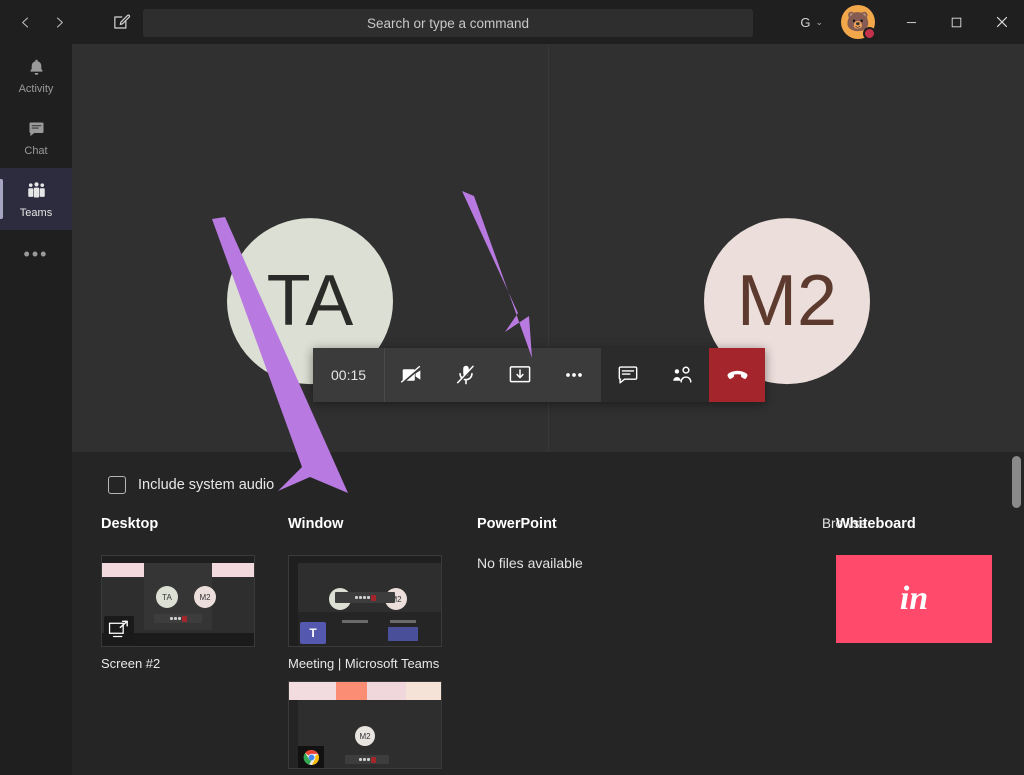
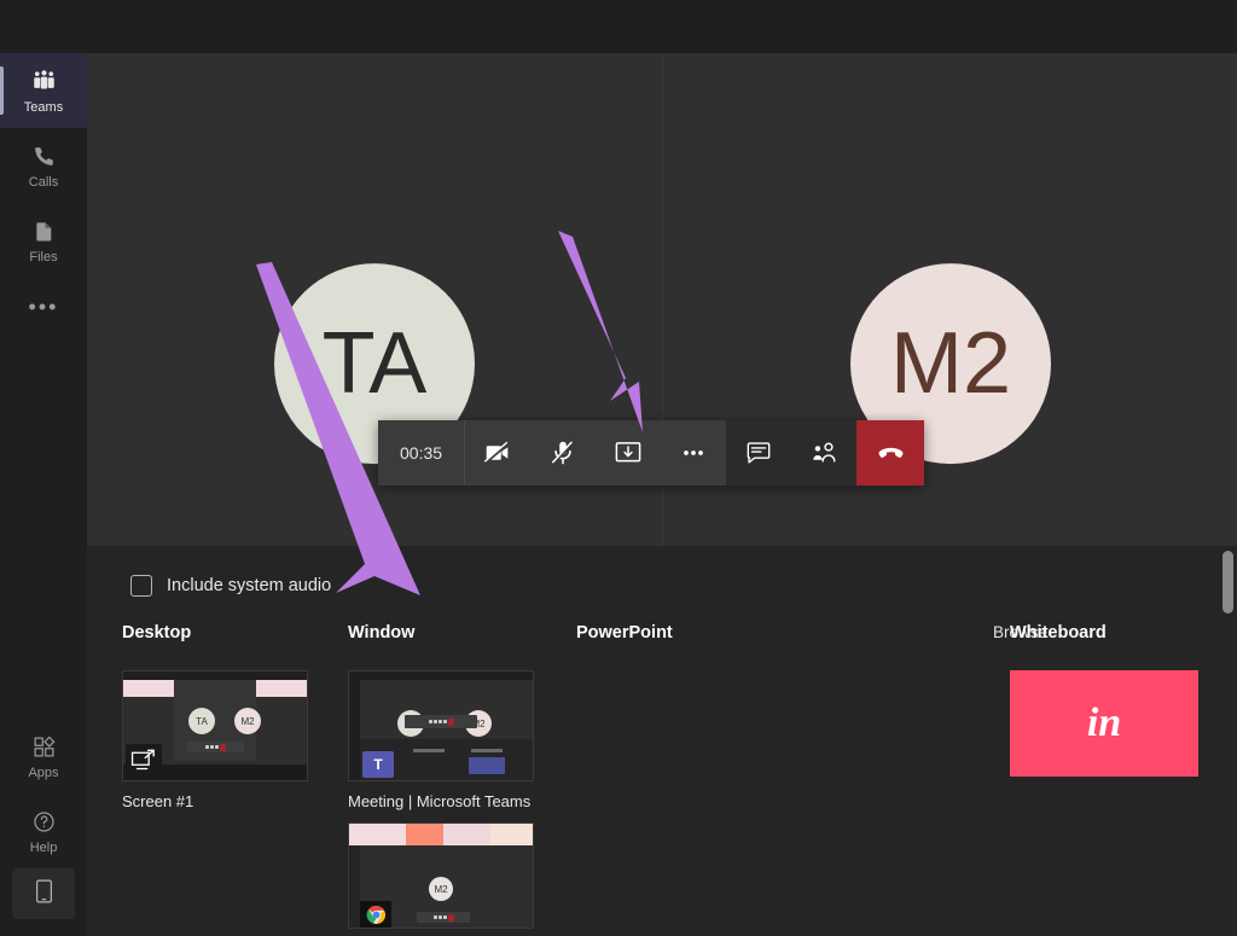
- Search or type a command
- G
- ⌄
- 🐻
- Activity
- Chat
  Teams
+ Calls
+ Files
  •••
+ Apps
+ Help
  TA
  M2
- 00:15
+ 00:35
  Include system audio
  Desktop
  TA
  M2
- Screen #2
+ Screen #1
  Window
  T
  Meeting | Microsoft Teams
  M2
  PowerPoint
  Browse
- No files available
  Whiteboard
  in
